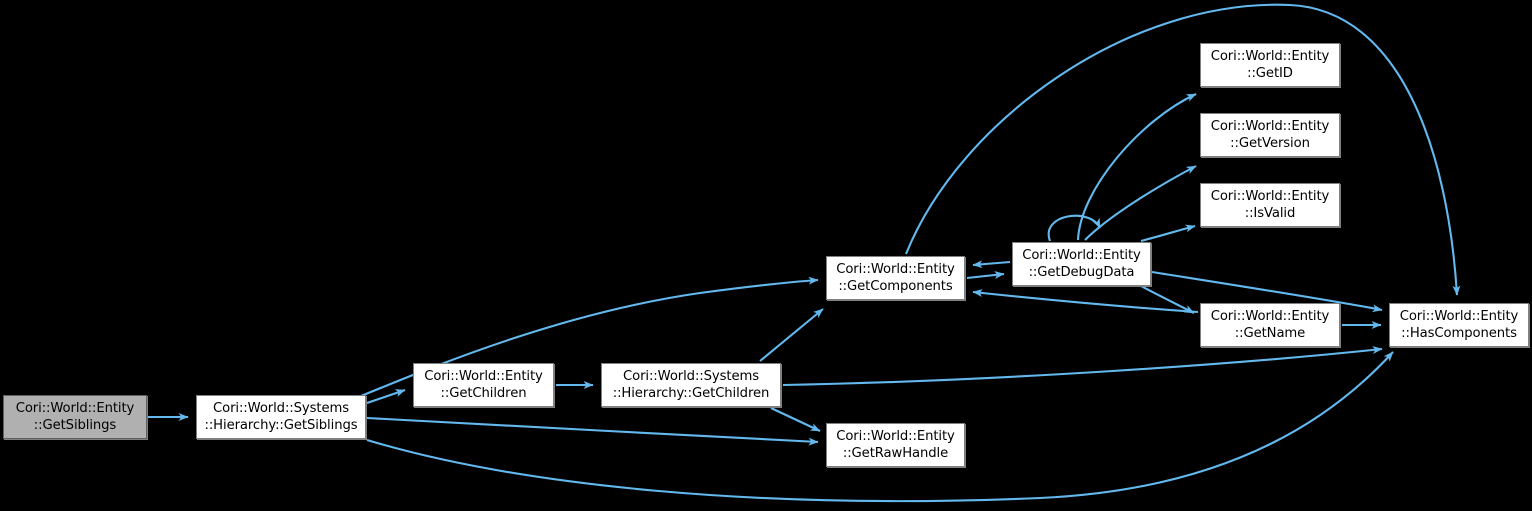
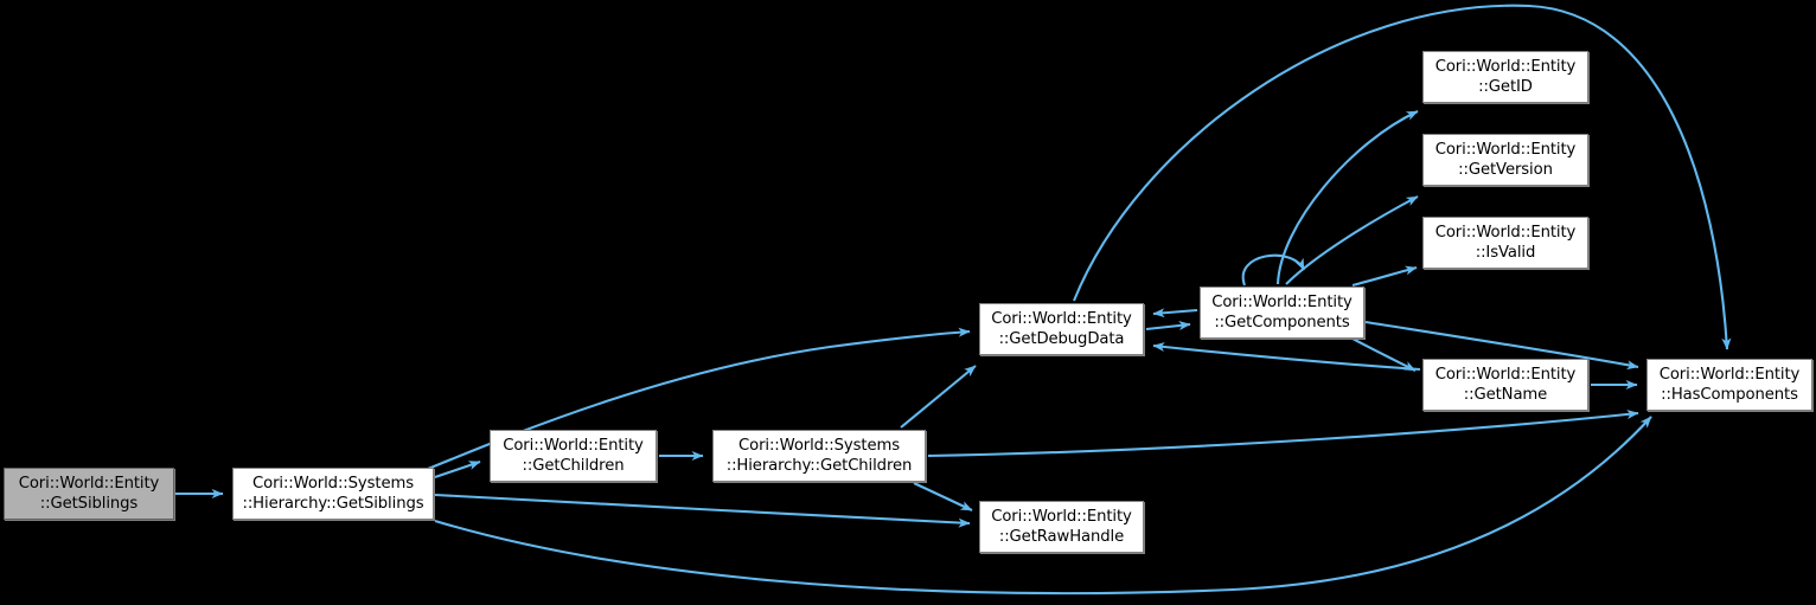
  Cori::World::Entity
  ::GetSiblings
  Cori::World::Systems
  ::Hierarchy::GetSiblings
  Cori::World::Entity
  ::GetChildren
  Cori::World::Systems
  ::Hierarchy::GetChildren
  Cori::World::Entity
  ::GetRawHandle
  Cori::World::Entity
- ::GetComponents
+ ::GetDebugData
  Cori::World::Entity
- ::GetDebugData
+ ::GetComponents
  Cori::World::Entity
  ::GetID
  Cori::World::Entity
  ::GetVersion
  Cori::World::Entity
  ::IsValid
  Cori::World::Entity
  ::GetName
  Cori::World::Entity
  ::HasComponents
